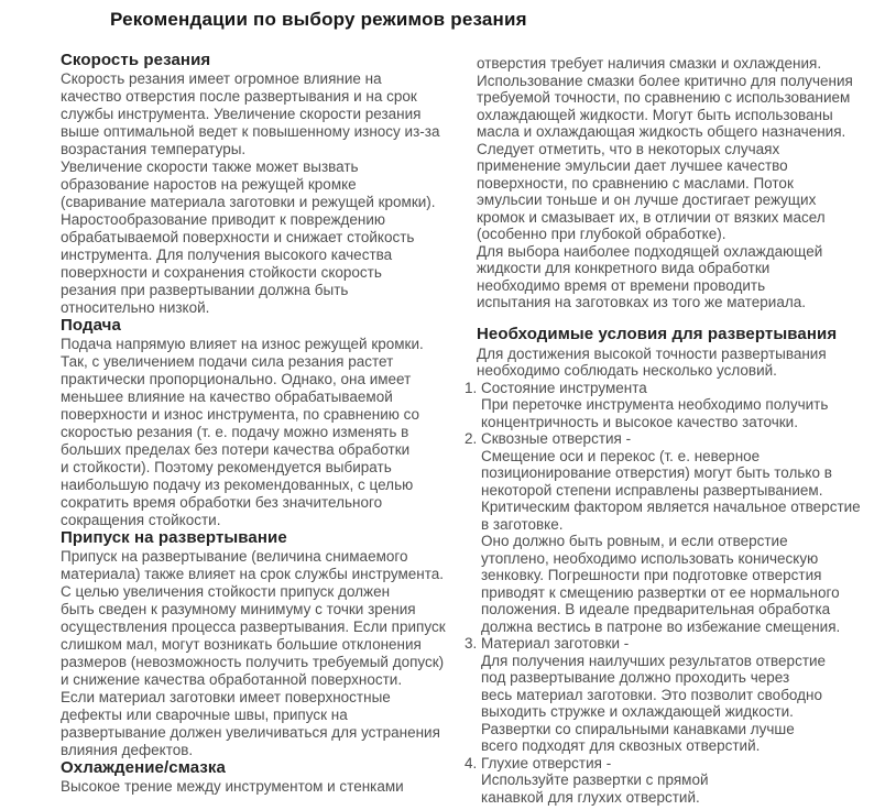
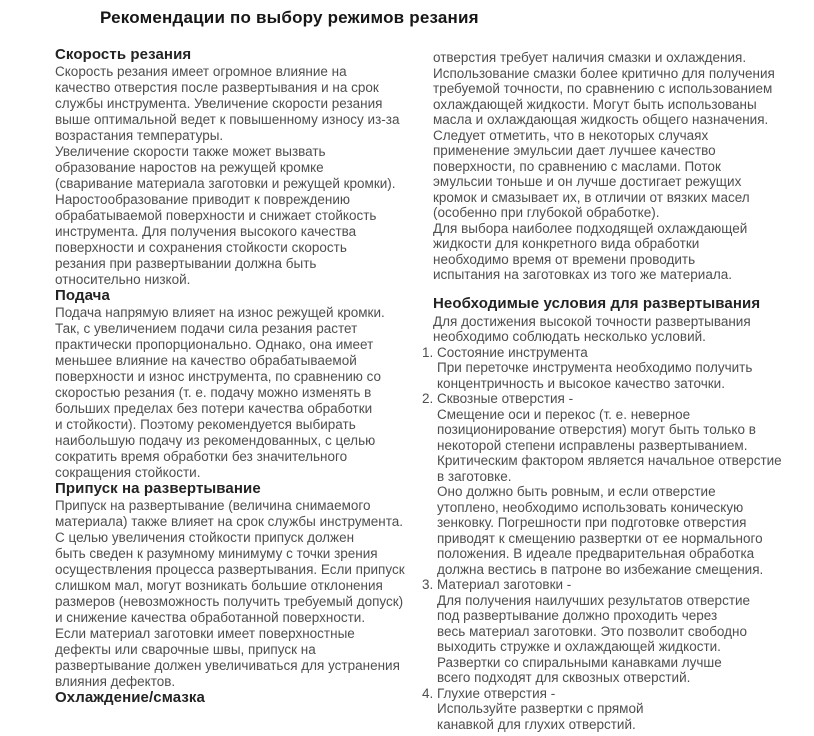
  Рекомендации по выбору режимов резания
  Скорость резания
  Скорость резания имеет огромное влияние на
  качество отверстия после развертывания и на срок
  службы инструмента. Увеличение скорости резания
  выше оптимальной ведет к повышенному износу из-за
  возрастания температуры.
  Увеличение скорости также может вызвать
  образование наростов на режущей кромке
  (сваривание материала заготовки и режущей кромки).
  Наростообразование приводит к повреждению
  обрабатываемой поверхности и снижает стойкость
  инструмента. Для получения высокого качества
  поверхности и сохранения стойкости скорость
  резания при развертывании должна быть
  относительно низкой.
  Подача
  Подача напрямую влияет на износ режущей кромки.
  Так, с увеличением подачи сила резания растет
  практически пропорционально. Однако, она имеет
  меньшее влияние на качество обрабатываемой
  поверхности и износ инструмента, по сравнению со
  скоростью резания (т. е. подачу можно изменять в
  больших пределах без потери качества обработки
  и стойкости). Поэтому рекомендуется выбирать
  наибольшую подачу из рекомендованных, с целью
  сократить время обработки без значительного
  сокращения стойкости.
  Припуск на развертывание
  Припуск на развертывание (величина снимаемого
  материала) также влияет на срок службы инструмента.
  С целью увеличения стойкости припуск должен
  быть сведен к разумному минимуму с точки зрения
  осуществления процесса развертывания. Если припуск
  слишком мал, могут возникать большие отклонения
  размеров (невозможность получить требуемый допуск)
  и снижение качества обработанной поверхности.
  Если материал заготовки имеет поверхностные
  дефекты или сварочные швы, припуск на
  развертывание должен увеличиваться для устранения
  влияния дефектов.
  Охлаждение/смазка
- Высокое трение между инструментом и стенками
  отверстия требует наличия смазки и охлаждения.
  Использование смазки более критично для получения
  требуемой точности, по сравнению с использованием
  охлаждающей жидкости. Могут быть использованы
  масла и охлаждающая жидкость общего назначения.
  Следует отметить, что в некоторых случаях
  применение эмульсии дает лучшее качество
  поверхности, по сравнению с маслами. Поток
  эмульсии тоньше и он лучше достигает режущих
  кромок и смазывает их, в отличии от вязких масел
  (особенно при глубокой обработке).
  Для выбора наиболее подходящей охлаждающей
  жидкости для конкретного вида обработки
  необходимо время от времени проводить
  испытания на заготовках из того же материала.
  Необходимые условия для развертывания
  Для достижения высокой точности развертывания
  необходимо соблюдать несколько условий.
  1.
  Состояние инструмента
  При переточке инструмента необходимо получить
  концентричность и высокое качество заточки.
  2.
  Сквозные отверстия -
  Смещение оси и перекос (т. е. неверное
  позиционирование отверстия) могут быть только в
  некоторой степени исправлены развертыванием.
  Критическим фактором является начальное отверстие
  в заготовке.
  Оно должно быть ровным, и если отверстие
  утоплено, необходимо использовать коническую
  зенковку. Погрешности при подготовке отверстия
  приводят к смещению развертки от ее нормального
  положения. В идеале предварительная обработка
  должна вестись в патроне во избежание смещения.
  3.
  Материал заготовки -
  Для получения наилучших результатов отверстие
  под развертывание должно проходить через
  весь материал заготовки. Это позволит свободно
  выходить стружке и охлаждающей жидкости.
  Развертки со спиральными канавками лучше
  всего подходят для сквозных отверстий.
  4.
  Глухие отверстия -
  Используйте развертки с прямой
  канавкой для глухих отверстий.
